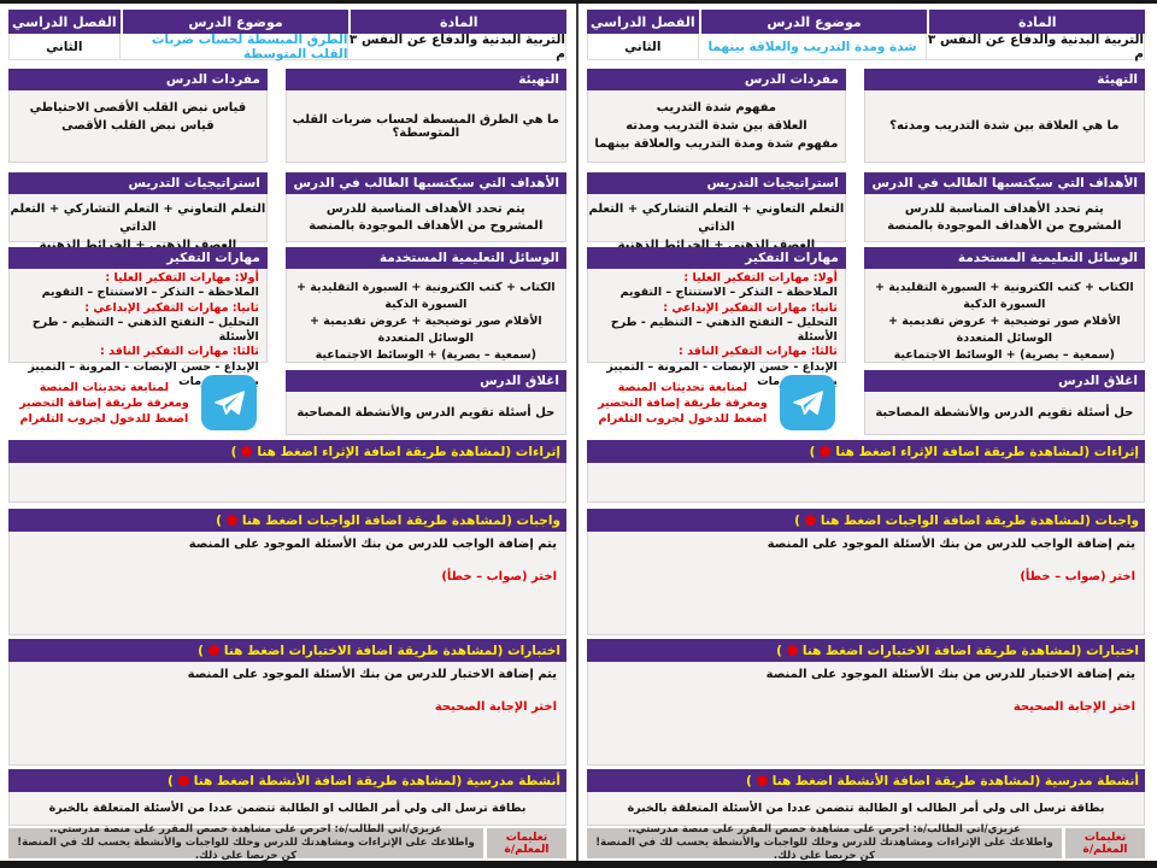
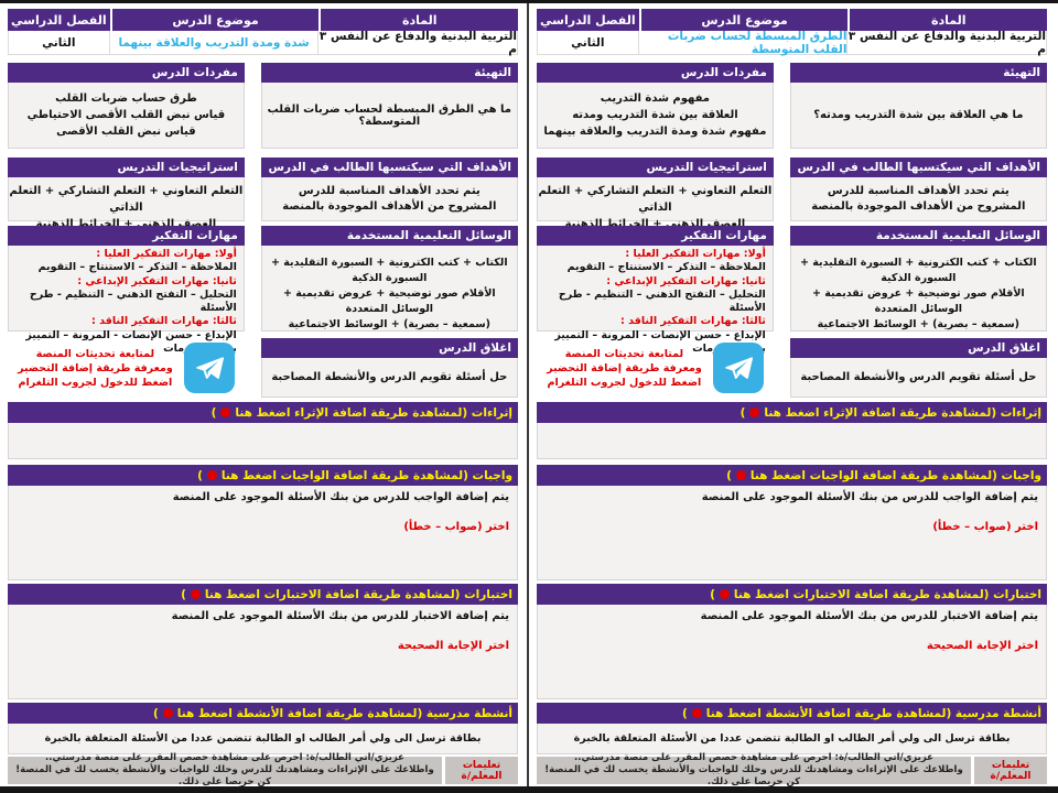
  المادة
  موضوع الدرس
  الفصل الدراسي
  التربية البدنية والدفاع عن النفس ٣ م
- الطرق المبسطة لحساب ضربات القلب المتوسطة
+ شدة ومدة التدريب والعلاقة بينهما
  الثاني
  التهيئة
  ما هي الطرق المبسطة لحساب ضربات القلب المتوسطة؟
  مفردات الدرس
+ طرق حساب ضربات القلب
  قياس نبض القلب الأقصى الاحتياطي
  قياس نبض القلب الأقصى
  الأهداف التي سيكتسبها الطالب في الدرس
  يتم تحدد الأهداف المناسبة للدرس المشروح من الأهداف الموجودة بالمنصة
  استراتيجيات التدريس
  التعلم التعاوني + التعلم التشاركي + التعلم الذاتي
  العصف الذهني + الخرائط الذهنية
  الوسائل التعليمية المستخدمة
  الكتاب + كتب الكترونية + السبورة التقليدية + السبورة الذكية
  الأقلام صور توضيحية + عروض تقديمية + الوسائل المتعددة
  (سمعية – بصرية) + الوسائط الاجتماعية
  مهارات التفكير
  أولا: مهارات التفكير العليا :
  الملاحظة – التذكر – الاستنتاج – التقويم
  ثانيا: مهارات التفكير الإبداعي :
  التحليل – التفتح الذهني – التنظيم - طرح الأسئلة
  ثالثا: مهارات التفكير الناقد :
  الإبداع - حسن الإنصات - المرونة – التمييز بمات
  اغلاق الدرس
  حل أسئلة تقويم الدرس والأنشطة المصاحبة
  لمتابعة تحديثات المنصة
  ومعرفة طريقة إضافة التحضير
  اضغط للدخول لجروب التلغرام
  إثراءات (لمشاهدة طريقة اضافة الإثراء اضغط هنا
  )
  واجبات (لمشاهدة طريقة اضافة الواجبات اضغط هنا
  )
  يتم إضافة الواجب للدرس من بنك الأسئلة الموجود على المنصة
  اختر (صواب – خطأ)
  اختبارات (لمشاهدة طريقة اضافة الاختبارات اضغط هنا
  )
  يتم إضافة الاختبار للدرس من بنك الأسئلة الموجود على المنصة
  اختر الإجابة الصحيحة
  أنشطة مدرسية (لمشاهدة طريقة اضافة الأنشطة اضغط هنا
  )
  بطاقة ترسل الى ولي أمر الطالب او الطالبة تتضمن عددا من الأسئلة المتعلقة بالخبرة
  تعليمات المعلم/ة
  عزيزي/اتي الطالب/ة: احرص على مشاهدة حصص المقرر على منصة مدرستي..
  واطلاعك على الإثراءات ومشاهدتك للدرس وحلك للواجبات والأنشطة يحسب لك في المنصة! كن حريصا على ذلك.
  المادة
  موضوع الدرس
  الفصل الدراسي
  التربية البدنية والدفاع عن النفس ٣ م
- شدة ومدة التدريب والعلاقة بينهما
+ الطرق المبسطة لحساب ضربات القلب المتوسطة
  الثاني
  التهيئة
  ما هي العلاقة بين شدة التدريب ومدته؟
  مفردات الدرس
  مفهوم شدة التدريب
  العلاقة بين شدة التدريب ومدته
  مفهوم شدة ومدة التدريب والعلاقة بينهما
  الأهداف التي سيكتسبها الطالب في الدرس
  يتم تحدد الأهداف المناسبة للدرس المشروح من الأهداف الموجودة بالمنصة
  استراتيجيات التدريس
  التعلم التعاوني + التعلم التشاركي + التعلم الذاتي
  العصف الذهني + الخرائط الذهنية
  الوسائل التعليمية المستخدمة
  الكتاب + كتب الكترونية + السبورة التقليدية + السبورة الذكية
  الأقلام صور توضيحية + عروض تقديمية + الوسائل المتعددة
  (سمعية – بصرية) + الوسائط الاجتماعية
  مهارات التفكير
  أولا: مهارات التفكير العليا :
  الملاحظة – التذكر – الاستنتاج – التقويم
  ثانيا: مهارات التفكير الإبداعي :
  التحليل – التفتح الذهني – التنظيم - طرح الأسئلة
  ثالثا: مهارات التفكير الناقد :
  الإبداع - حسن الإنصات - المرونة – التمييز بمات
  اغلاق الدرس
  حل أسئلة تقويم الدرس والأنشطة المصاحبة
  لمتابعة تحديثات المنصة
  ومعرفة طريقة إضافة التحضير
  اضغط للدخول لجروب التلغرام
  إثراءات (لمشاهدة طريقة اضافة الإثراء اضغط هنا
  )
  واجبات (لمشاهدة طريقة اضافة الواجبات اضغط هنا
  )
  يتم إضافة الواجب للدرس من بنك الأسئلة الموجود على المنصة
  اختر (صواب – خطأ)
  اختبارات (لمشاهدة طريقة اضافة الاختبارات اضغط هنا
  )
  يتم إضافة الاختبار للدرس من بنك الأسئلة الموجود على المنصة
  اختر الإجابة الصحيحة
  أنشطة مدرسية (لمشاهدة طريقة اضافة الأنشطة اضغط هنا
  )
  بطاقة ترسل الى ولي أمر الطالب او الطالبة تتضمن عددا من الأسئلة المتعلقة بالخبرة
  تعليمات المعلم/ة
  عزيزي/اتي الطالب/ة: احرص على مشاهدة حصص المقرر على منصة مدرستي..
  واطلاعك على الإثراءات ومشاهدتك للدرس وحلك للواجبات والأنشطة يحسب لك في المنصة! كن حريصا على ذلك.
